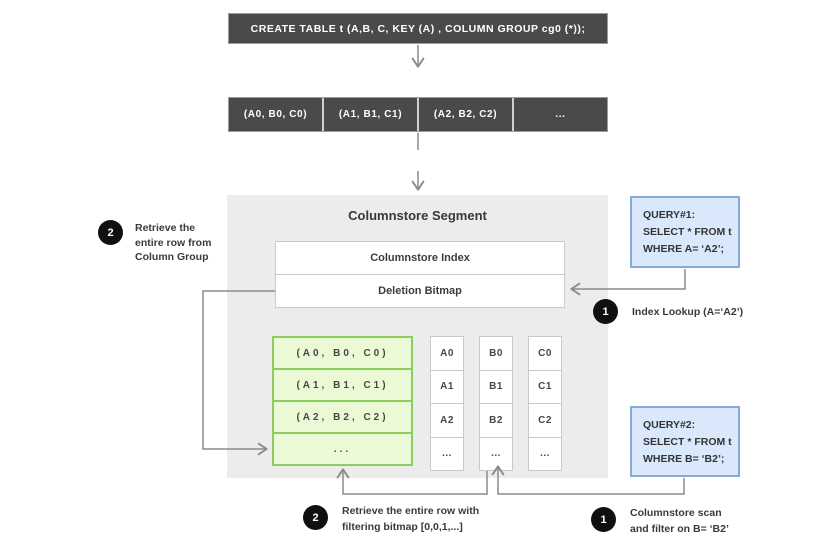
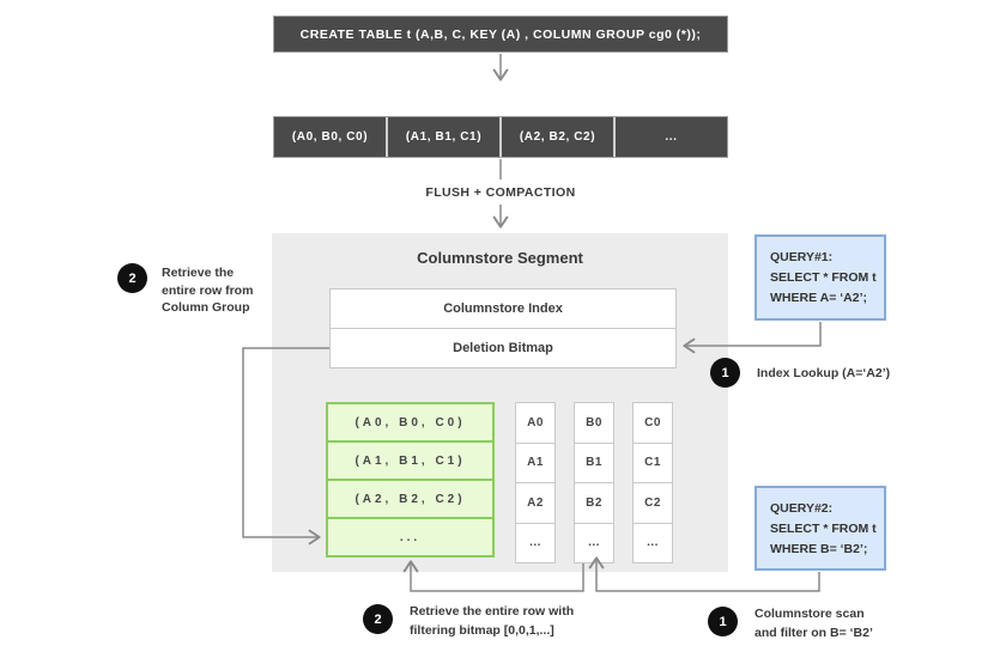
  CREATE TABLE t (A,B, C, KEY (A) , COLUMN GROUP cg0 (*));
  (A0, B0, C0)
  (A1, B1, C1)
  (A2, B2, C2)
  ...
+ FLUSH + COMPACTION
  Columnstore Segment
  Columnstore Index
  Deletion Bitmap
  (A0, B0, C0)
  (A1, B1, C1)
  (A2, B2, C2)
  ...
  A0
  A1
  A2
  ...
  B0
  B1
  B2
  ...
  C0
  C1
  C2
  ...
  QUERY#1:
  SELECT * FROM t
  WHERE A= ‘A2’;
  QUERY#2:
  SELECT * FROM t
  WHERE B= ‘B2’;
  2
  Retrieve the
  entire row from
  Column Group
  1
  Index Lookup (A=‘A2’)
  2
  Retrieve the entire row with
  filtering bitmap [0,0,1,...]
  1
  Columnstore scan
  and filter on B= ‘B2’
